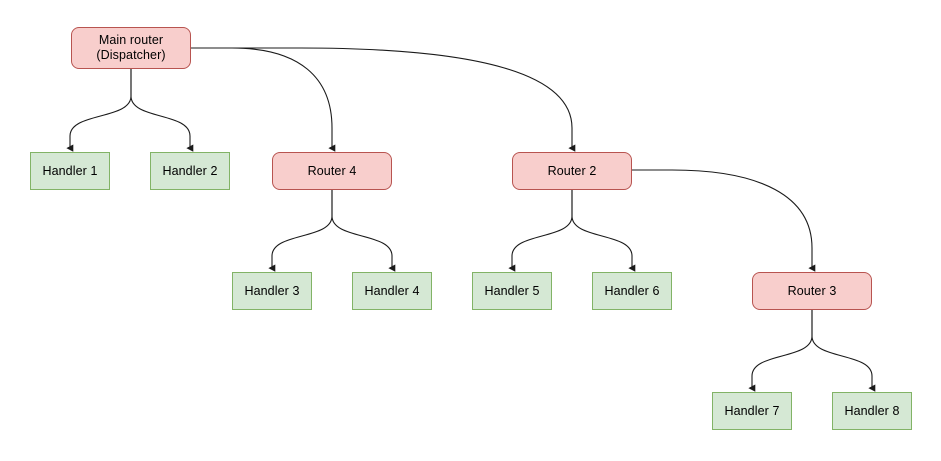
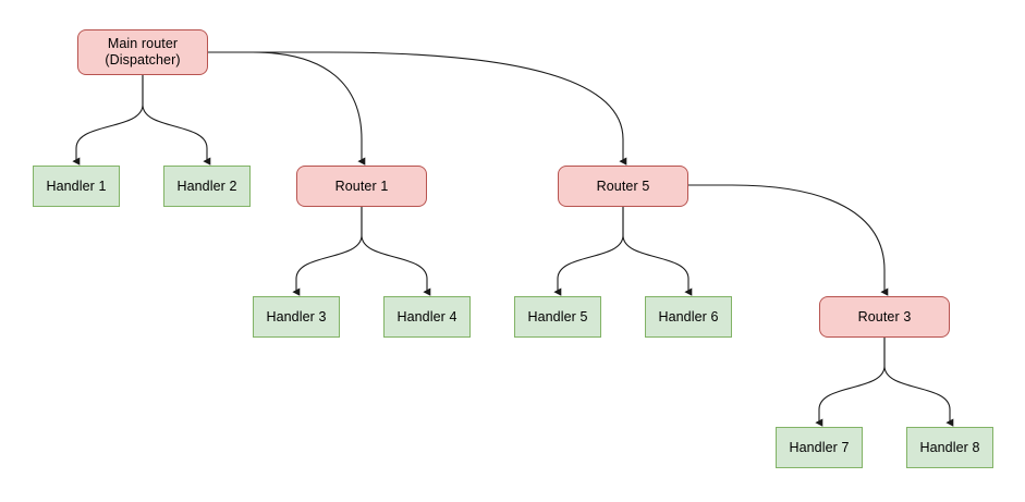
  Main router
  (Dispatcher)
  Handler 1
  Handler 2
- Router 4
+ Router 1
- Router 2
+ Router 5
  Handler 3
  Handler 4
  Handler 5
  Handler 6
  Router 3
  Handler 7
  Handler 8
